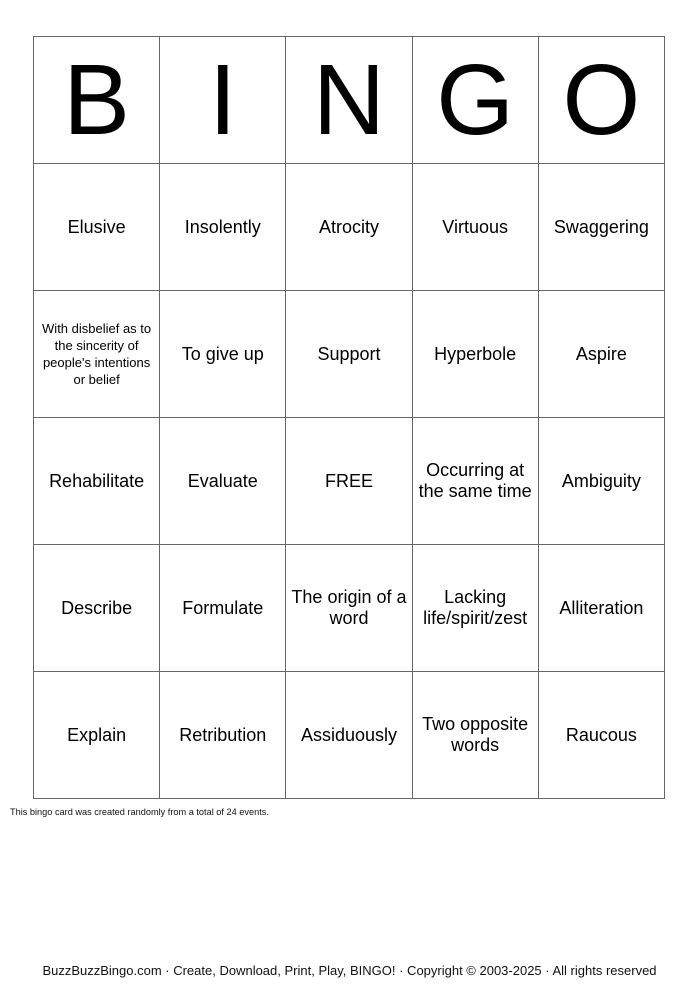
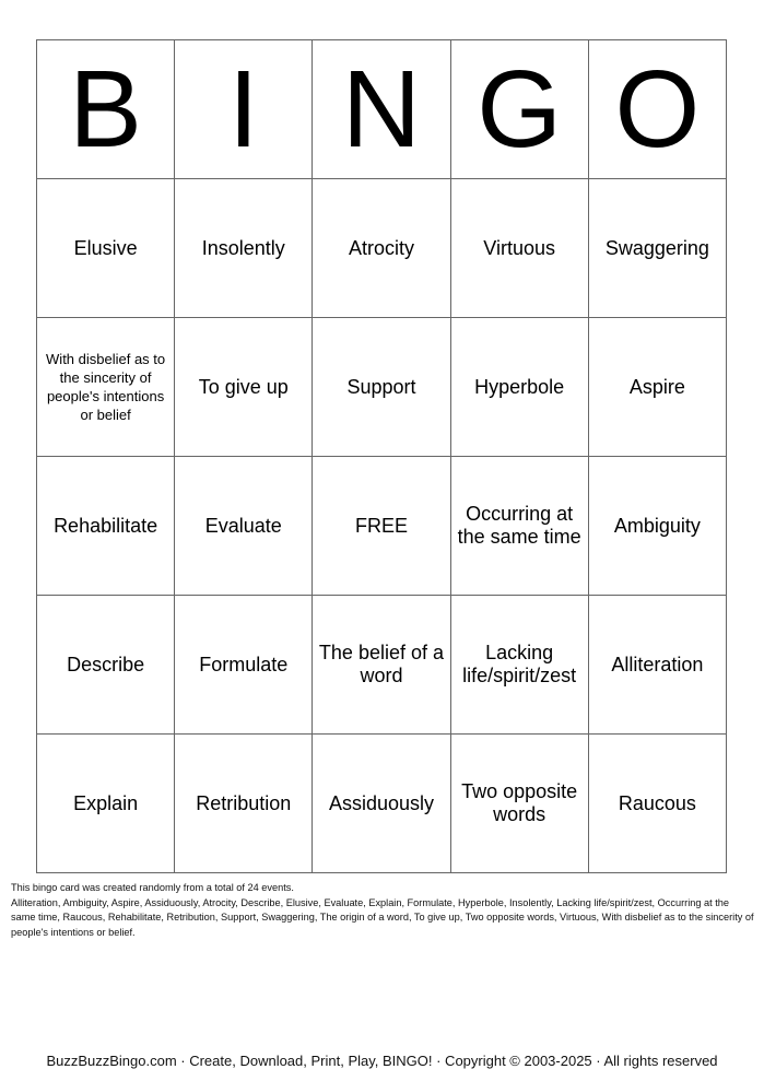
  B	I	N	G	O
  Elusive	Insolently	Atrocity	Virtuous	Swaggering
  With disbelief as to the sincerity of people's intentions or belief	To give up	Support	Hyperbole	Aspire
  Rehabilitate	Evaluate	FREE	Occurring at the same time	Ambiguity
- Describe	Formulate	The origin of a word	Lacking life/spirit/zest	Alliteration
+ Describe	Formulate	The belief of a word	Lacking life/spirit/zest	Alliteration
  Explain	Retribution	Assiduously	Two opposite words	Raucous
  This bingo card was created randomly from a total of 24 events.
+ Alliteration, Ambiguity, Aspire, Assiduously, Atrocity, Describe, Elusive, Evaluate, Explain, Formulate, Hyperbole, Insolently, Lacking life/spirit/zest, Occurring at the same time, Raucous, Rehabilitate, Retribution, Support, Swaggering, The origin of a word, To give up, Two opposite words, Virtuous, With disbelief as to the sincerity of people's intentions or belief.
  BuzzBuzzBingo.com · Create, Download, Print, Play, BINGO! · Copyright © 2003-2025 · All rights reserved
